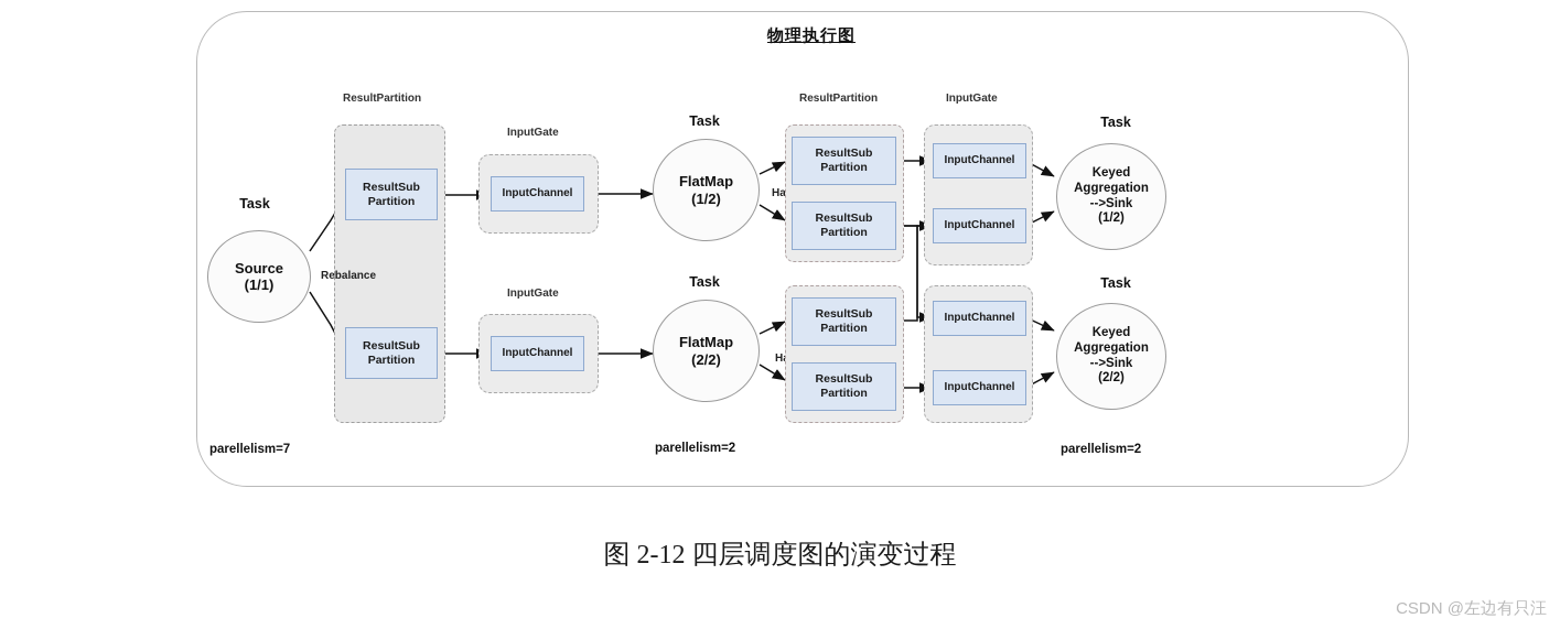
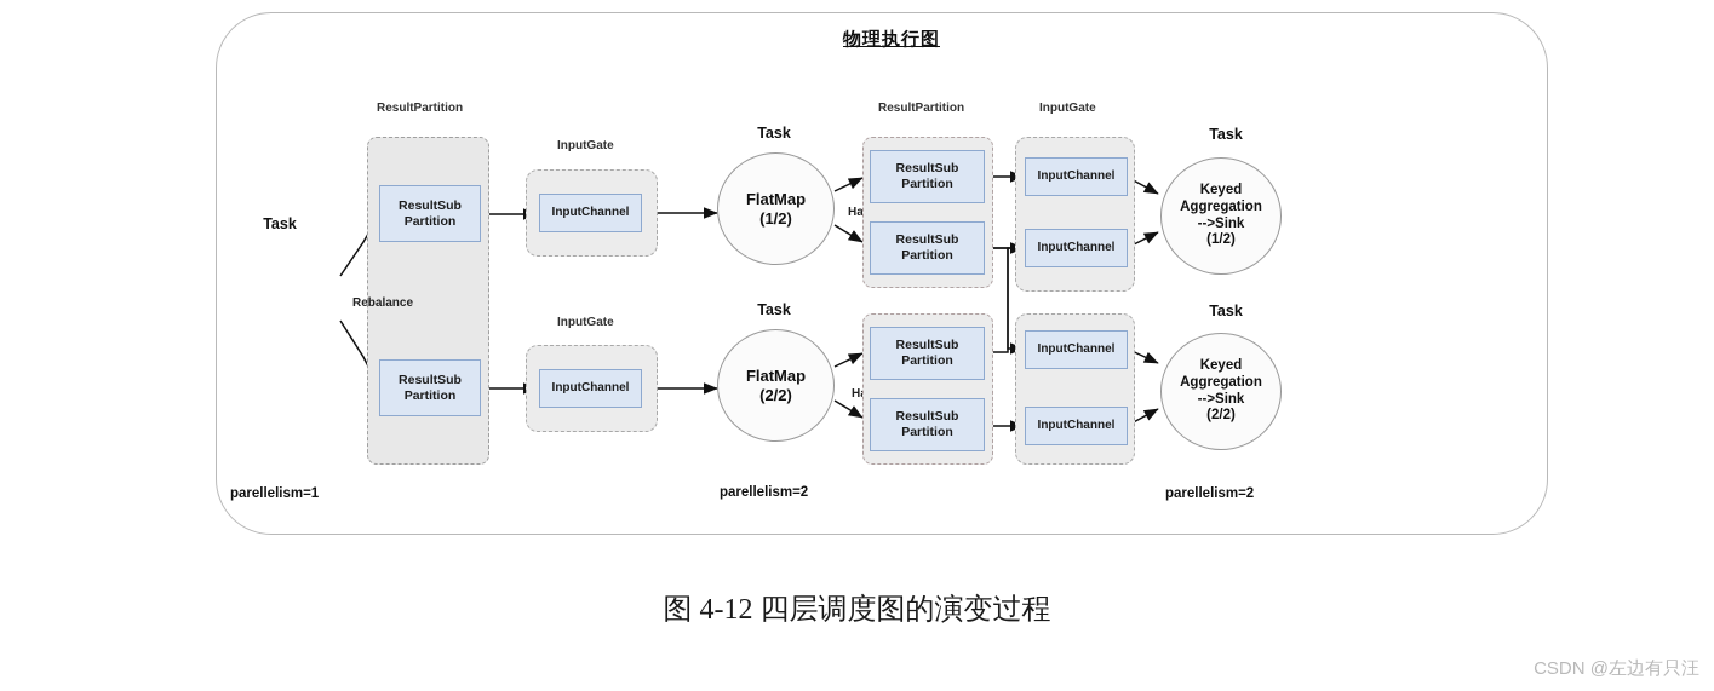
  物理执行图
  Task
- Source
- (1/1)
- parellelism=7
+ parellelism=1
  ResultPartition
  ResultSub
  Partition
  ResultSub
  Partition
  Rebalance
  InputGate
  InputChannel
  InputGate
  InputChannel
  Task
  FlatMap
  (1/2)
  Task
  FlatMap
  (2/2)
  parellelism=2
  ResultPartition
  ResultSub
  Partition
  ResultSub
  Partition
  ResultSub
  Partition
  ResultSub
  Partition
  InputGate
  InputChannel
  InputChannel
  InputChannel
  InputChannel
  Task
  Keyed
  Aggregation
  -->Sink
  (1/2)
  Task
  Keyed
  Aggregation
  -->Sink
  (2/2)
  parellelism=2
- 图 2-12 四层调度图的演变过程
+ 图 4-12 四层调度图的演变过程
  CSDN @左边有只汪
